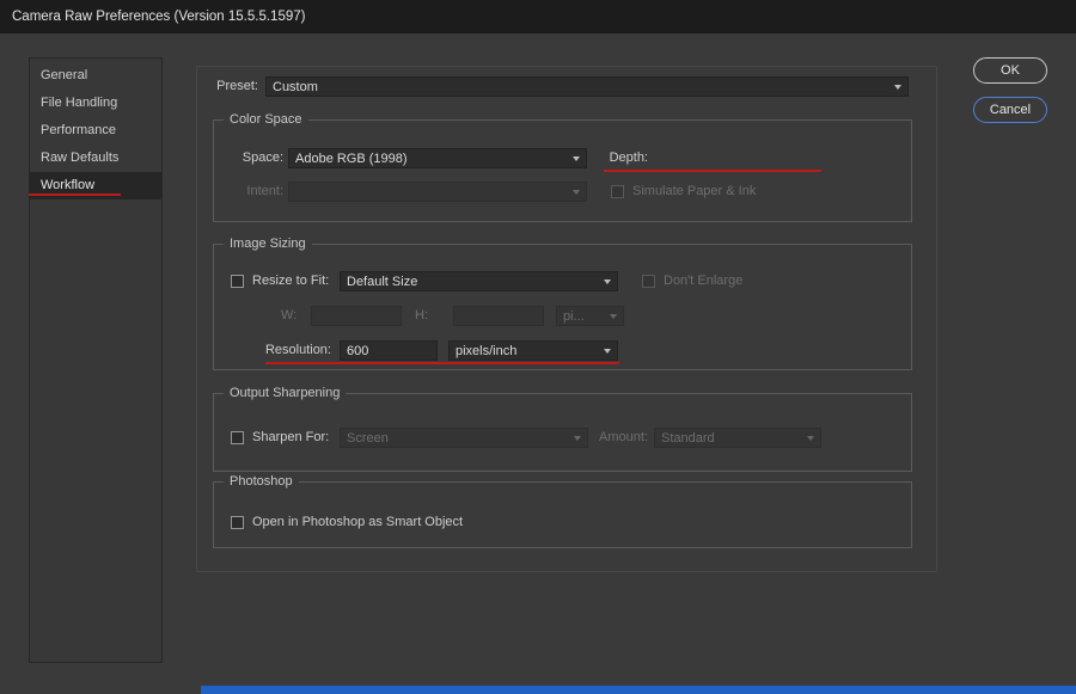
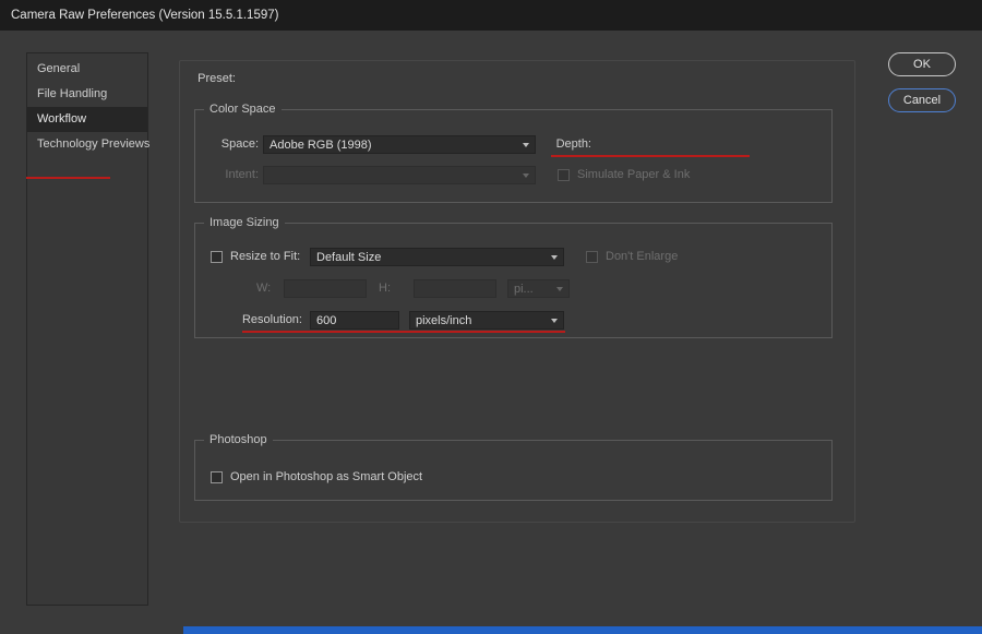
- Camera Raw Preferences (Version 15.5.5.1597)
+ Camera Raw Preferences (Version 15.5.1.1597)
  General
  File Handling
- Performance
- Raw Defaults
  Workflow
+ Technology Previews
  Preset:
- Custom
  Color Space
  Space:
  Adobe RGB (1998)
  Depth:
  Intent:
  Simulate Paper & Ink
  Image Sizing
  Resize to Fit:
  Default Size
  Don't Enlarge
  W:
  H:
  pi...
  Resolution:
  600
  pixels/inch
- Output Sharpening
- Sharpen For:
- Screen
- Amount:
- Standard
  Photoshop
  Open in Photoshop as Smart Object
  OK
  Cancel
